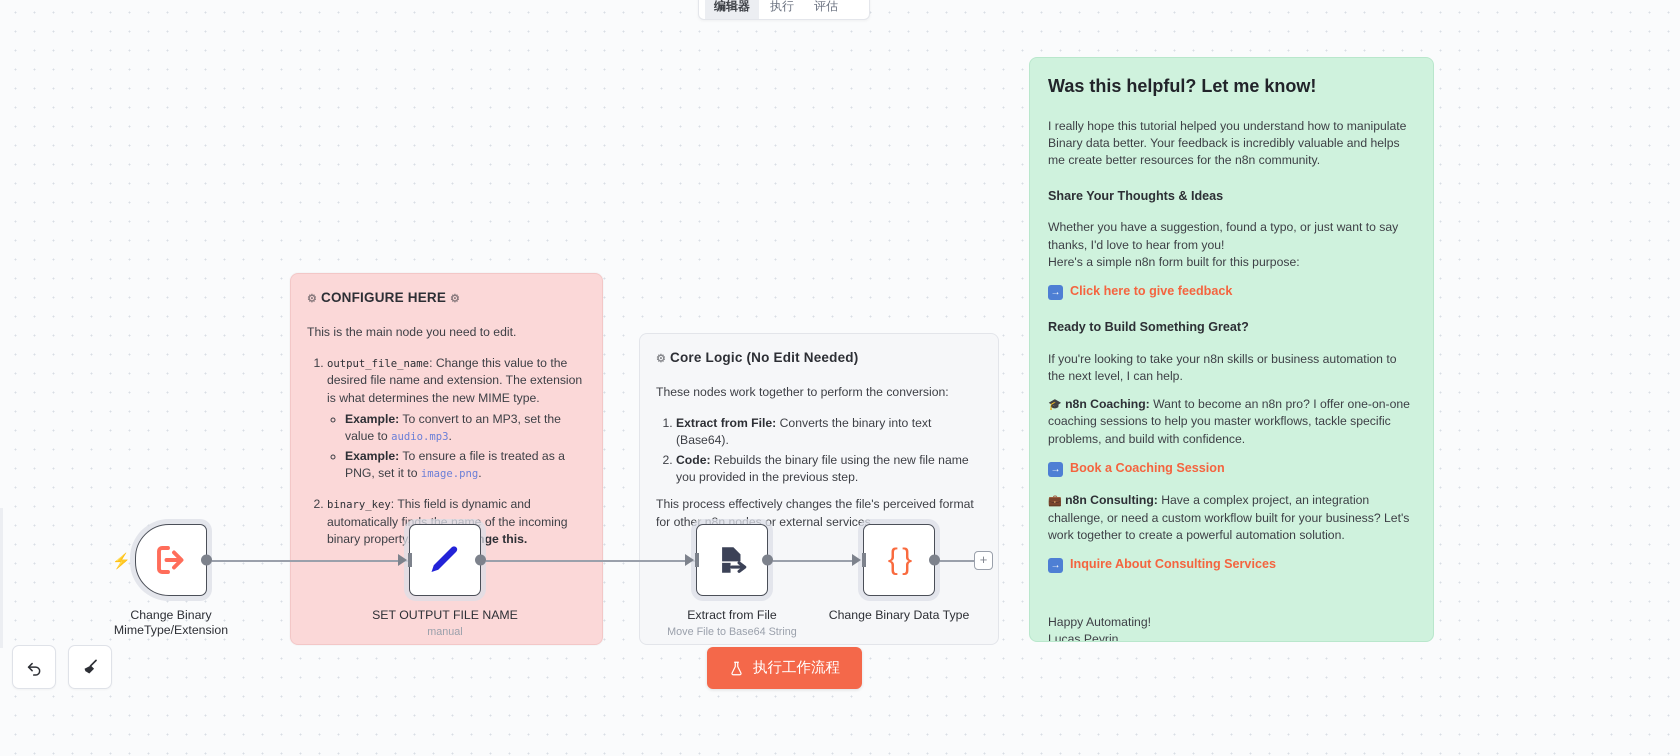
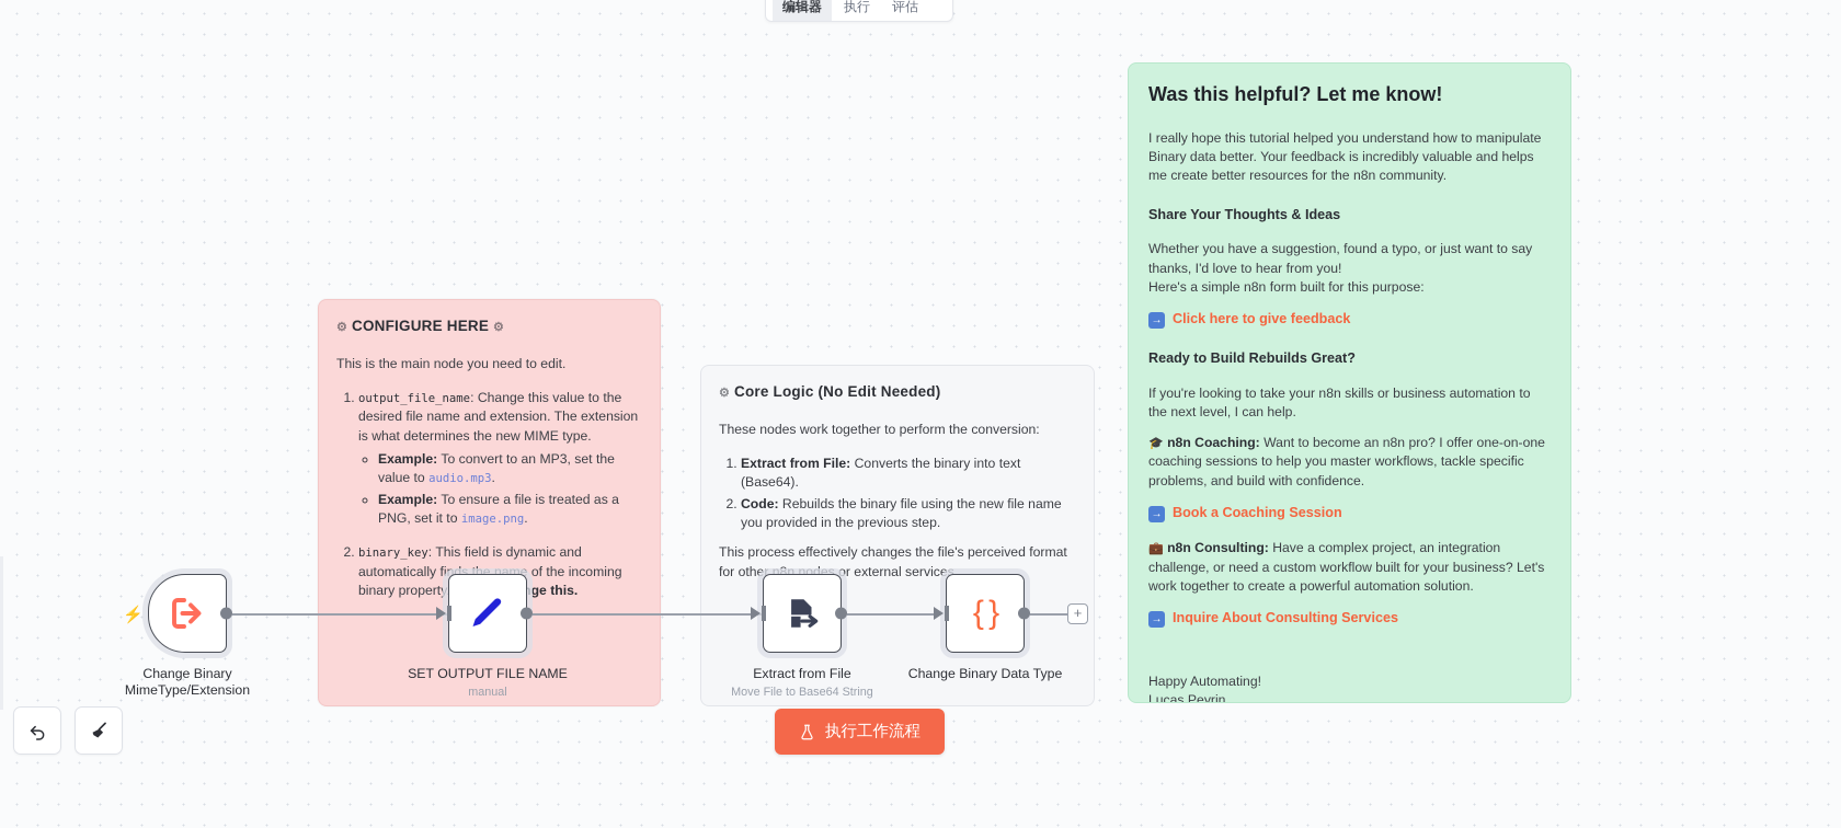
  编辑器
  执行
  评估
  ⚙ CONFIGURE HERE ⚙
  This is the main node you need to edit.
  output_file_name: Change this value to the desired file name and extension. The extension is what determines the new MIME type.
  Example: To convert to an MP3, set the value to audio.mp3.
  Example: To ensure a file is treated as a PNG, set it to image.png.
  binary_key: This field is dynamic and automatically finds the name of the incoming binary property ge this.
  ⚙ Core Logic (No Edit Needed)
  These nodes work together to perform the conversion:
  Extract from File: Converts the binary into text (Base64).
  Code: Rebuilds the binary file using the new file name you provided in the previous step.
  This process effectively changes the file's perceived format for other n8n nodes or external services.
  Was this helpful? Let me know!
  I really hope this tutorial helped you understand how to manipulate Binary data better. Your feedback is incredibly valuable and helps me create better resources for the n8n community.
  Share Your Thoughts & Ideas
  Whether you have a suggestion, found a typo, or just want to say thanks, I'd love to hear from you!
  Here's a simple n8n form built for this purpose:
  →
  Click here to give feedback
- Ready to Build Something Great?
+ Ready to Build Rebuilds Great?
  If you're looking to take your n8n skills or business automation to the next level, I can help.
  🎓 n8n Coaching: Want to become an n8n pro? I offer one-on-one coaching sessions to help you master workflows, tackle specific problems, and build with confidence.
  →
  Book a Coaching Session
  💼 n8n Consulting: Have a complex project, an integration challenge, or need a custom workflow built for your business? Let's work together to create a powerful automation solution.
  →
  Inquire About Consulting Services
  Happy Automating!
  Lucas Peyrin
  +
  ⚡
  Change Binary MimeType/Extension
  SET OUTPUT FILE NAME
  manual
  Extract from File
  Move File to Base64 String
  { }
  Change Binary Data Type
  执行工作流程
